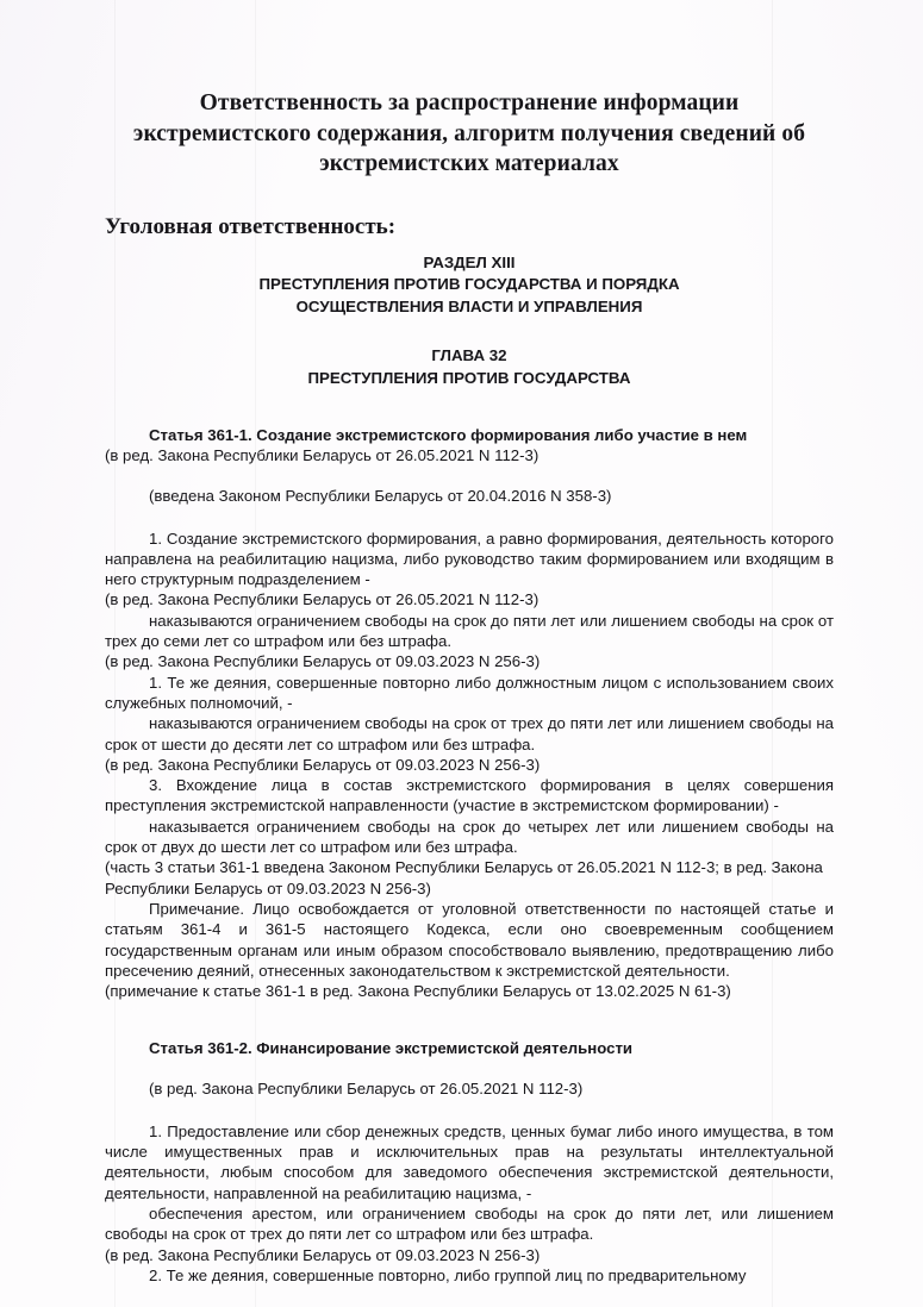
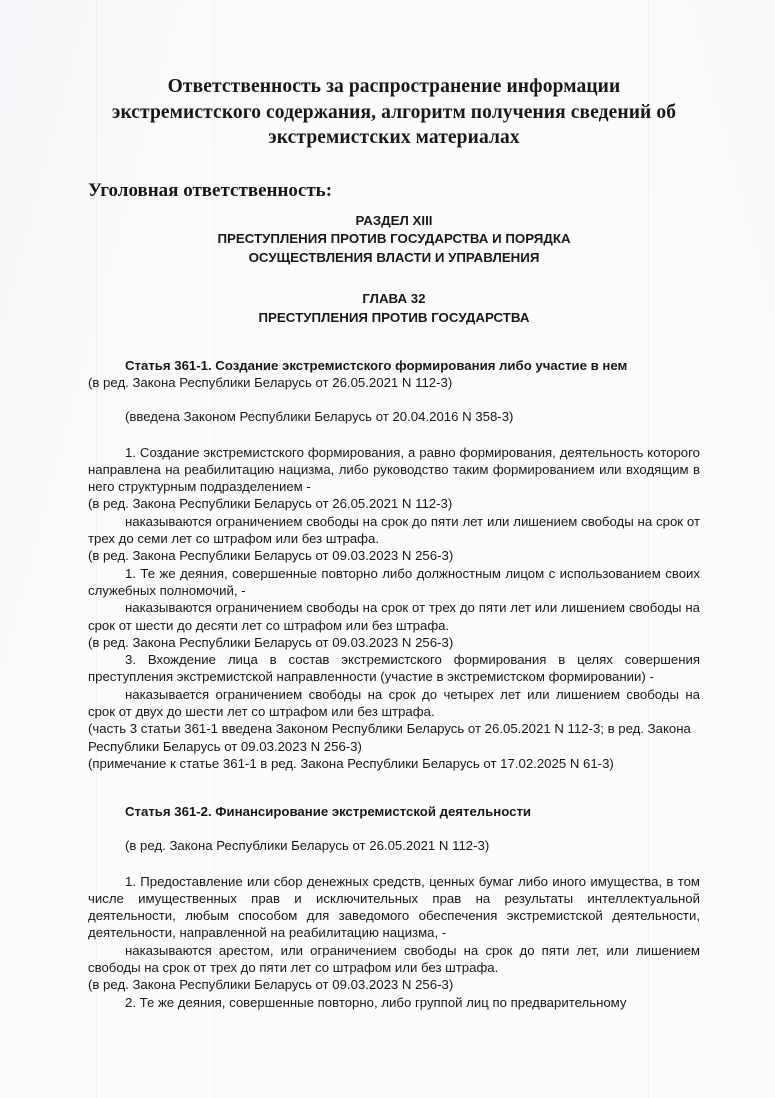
  Ответственность за распространение информации
  экстремистского содержания, алгоритм получения сведений об
  экстремистских материалах
  Уголовная ответственность:
  РАЗДЕЛ XIII
  ПРЕСТУПЛЕНИЯ ПРОТИВ ГОСУДАРСТВА И ПОРЯДКА
  ОСУЩЕСТВЛЕНИЯ ВЛАСТИ И УПРАВЛЕНИЯ
  ГЛАВА 32
  ПРЕСТУПЛЕНИЯ ПРОТИВ ГОСУДАРСТВА
  Статья 361-1. Создание экстремистского формирования либо участие в нем
  (в ред. Закона Республики Беларусь от 26.05.2021 N 112-3)
  (введена Законом Республики Беларусь от 20.04.2016 N 358-3)
  1. Создание экстремистского формирования, а равно формирования, деятельность которого направлена на реабилитацию нацизма, либо руководство таким формированием или входящим в него структурным подразделением -
  (в ред. Закона Республики Беларусь от 26.05.2021 N 112-3)
  наказываются ограничением свободы на срок до пяти лет или лишением свободы на срок от трех до семи лет со штрафом или без штрафа.
  (в ред. Закона Республики Беларусь от 09.03.2023 N 256-3)
  1. Те же деяния, совершенные повторно либо должностным лицом с использованием своих служебных полномочий, -
  наказываются ограничением свободы на срок от трех до пяти лет или лишением свободы на срок от шести до десяти лет со штрафом или без штрафа.
  (в ред. Закона Республики Беларусь от 09.03.2023 N 256-3)
  3. Вхождение лица в состав экстремистского формирования в целях совершения преступления экстремистской направленности (участие в экстремистском формировании) -
  наказывается ограничением свободы на срок до четырех лет или лишением свободы на срок от двух до шести лет со штрафом или без штрафа.
  (часть 3 статьи 361-1 введена Законом Республики Беларусь от 26.05.2021 N 112-3; в ред. Закона Республики Беларусь от 09.03.2023 N 256-3)
- Примечание. Лицо освобождается от уголовной ответственности по настоящей статье и статьям 361-4 и 361-5 настоящего Кодекса, если оно своевременным сообщением государственным органам или иным образом способствовало выявлению, предотвращению либо пресечению деяний, отнесенных законодательством к экстремистской деятельности.
- (примечание к статье 361-1 в ред. Закона Республики Беларусь от 13.02.2025 N 61-3)
+ (примечание к статье 361-1 в ред. Закона Республики Беларусь от 17.02.2025 N 61-3)
  Статья 361-2. Финансирование экстремистской деятельности
  (в ред. Закона Республики Беларусь от 26.05.2021 N 112-3)
  1. Предоставление или сбор денежных средств, ценных бумаг либо иного имущества, в том числе имущественных прав и исключительных прав на результаты интеллектуальной деятельности, любым способом для заведомого обеспечения экстремистской деятельности, деятельности, направленной на реабилитацию нацизма, -
- обеспечения арестом, или ограничением свободы на срок до пяти лет, или лишением свободы на срок от трех до пяти лет со штрафом или без штрафа.
+ наказываются арестом, или ограничением свободы на срок до пяти лет, или лишением свободы на срок от трех до пяти лет со штрафом или без штрафа.
  (в ред. Закона Республики Беларусь от 09.03.2023 N 256-3)
  2. Те же деяния, совершенные повторно, либо группой лиц по предварительному
